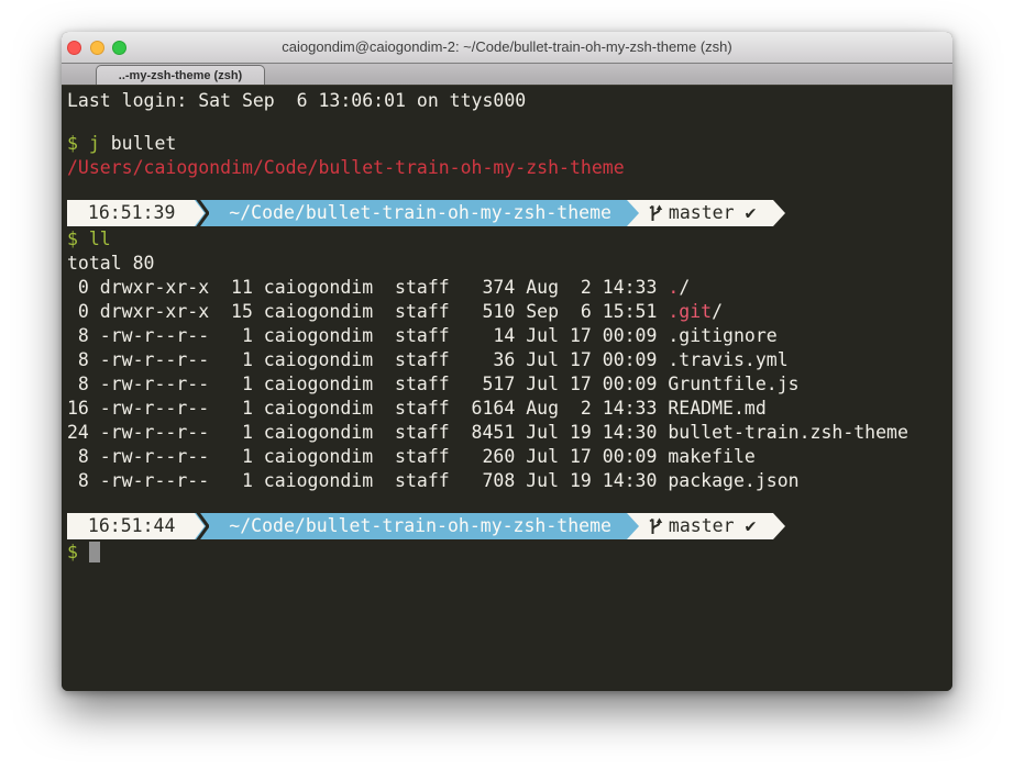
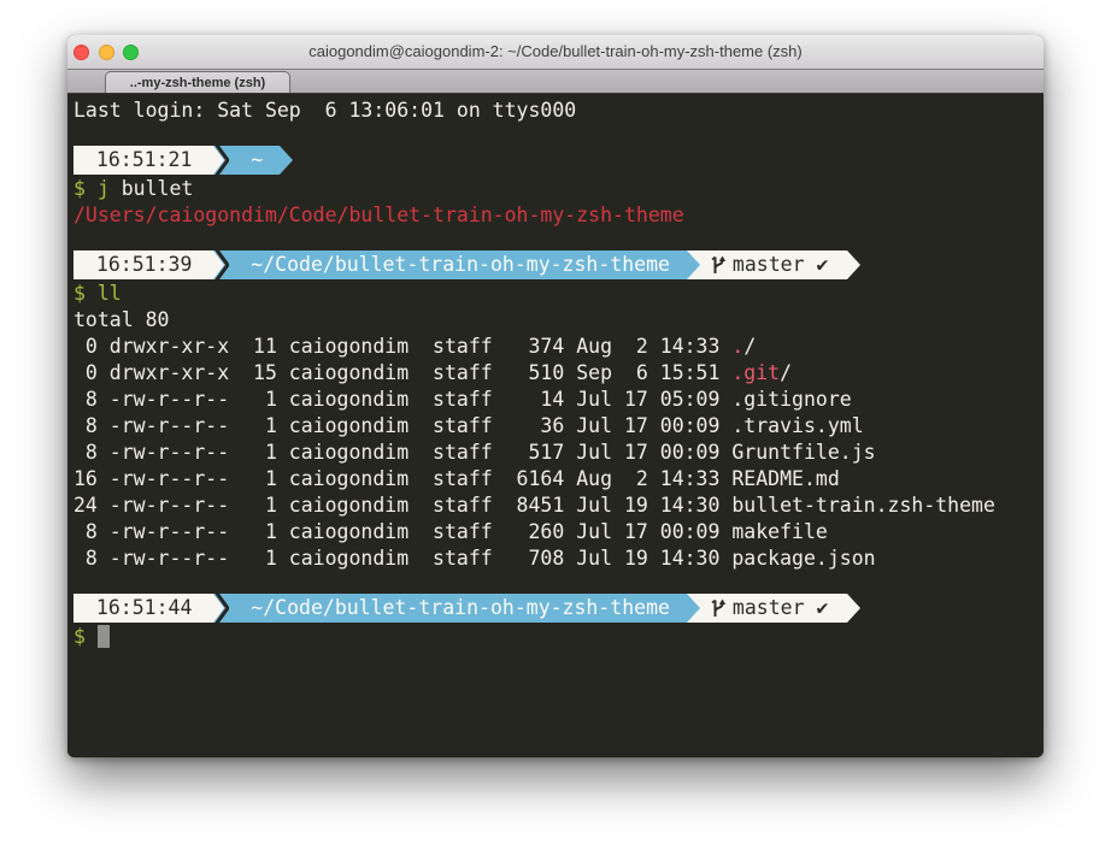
  caiogondim@caiogondim-2: ~/Code/bullet-train-oh-my-zsh-theme (zsh)
  ..-my-zsh-theme (zsh)
  Last login: Sat Sep 6 13:06:01 on ttys000
+ 16:51:21
+ ~
  $ j bullet
  /Users/caiogondim/Code/bullet-train-oh-my-zsh-theme
  16:51:39
  ~/Code/bullet-train-oh-my-zsh-theme
  master
  ✔
  $ ll
  total 80
  0 drwxr-xr-x 11 caiogondim staff 374 Aug 2 14:33 ./
  0 drwxr-xr-x 15 caiogondim staff 510 Sep 6 15:51 .git/
- 8 -rw-r--r-- 1 caiogondim staff 14 Jul 17 00:09 .gitignore
+ 8 -rw-r--r-- 1 caiogondim staff 14 Jul 17 05:09 .gitignore
  8 -rw-r--r-- 1 caiogondim staff 36 Jul 17 00:09 .travis.yml
  8 -rw-r--r-- 1 caiogondim staff 517 Jul 17 00:09 Gruntfile.js
  16 -rw-r--r-- 1 caiogondim staff 6164 Aug 2 14:33 README.md
  24 -rw-r--r-- 1 caiogondim staff 8451 Jul 19 14:30 bullet-train.zsh-theme
  8 -rw-r--r-- 1 caiogondim staff 260 Jul 17 00:09 makefile
  8 -rw-r--r-- 1 caiogondim staff 708 Jul 19 14:30 package.json
  16:51:44
  ~/Code/bullet-train-oh-my-zsh-theme
  master
  ✔
  $
